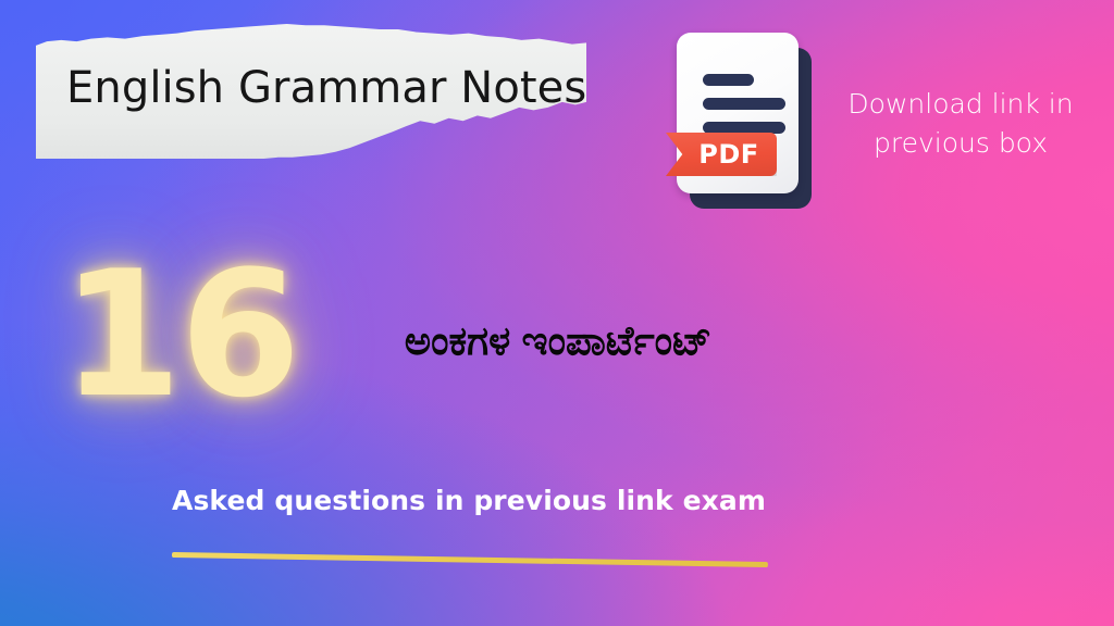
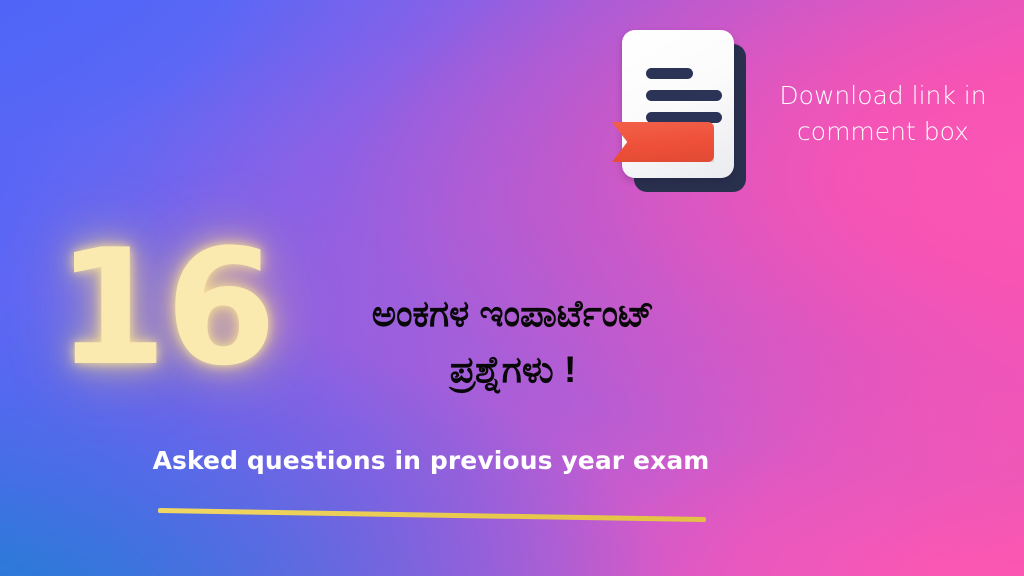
- English Grammar Notes
- PDF
- Download link in previous box
+ Download link in comment box
  16
  ಅಂಕಗಳ ಇಂಪಾರ್ಟೆಂಟ್
+ ಪ್ರಶ್ನೆಗಳು !
- Asked questions in previous link exam
+ Asked questions in previous year exam
